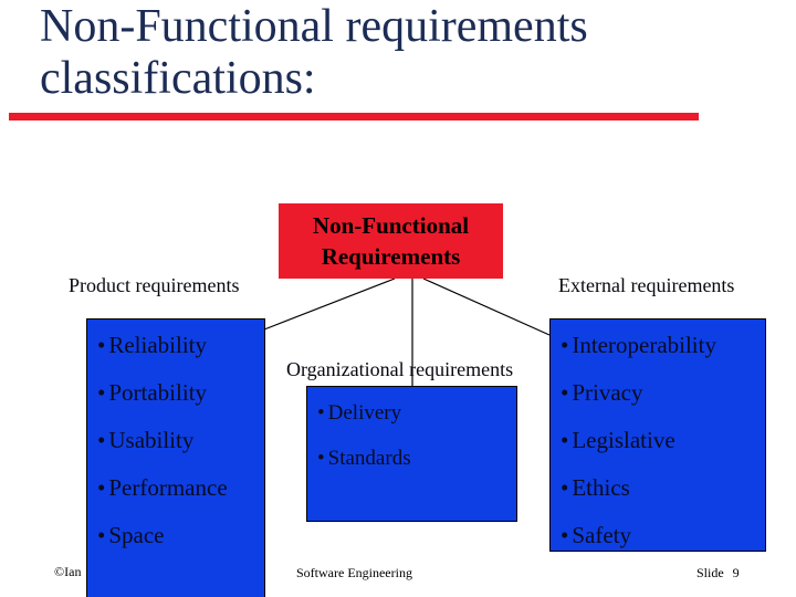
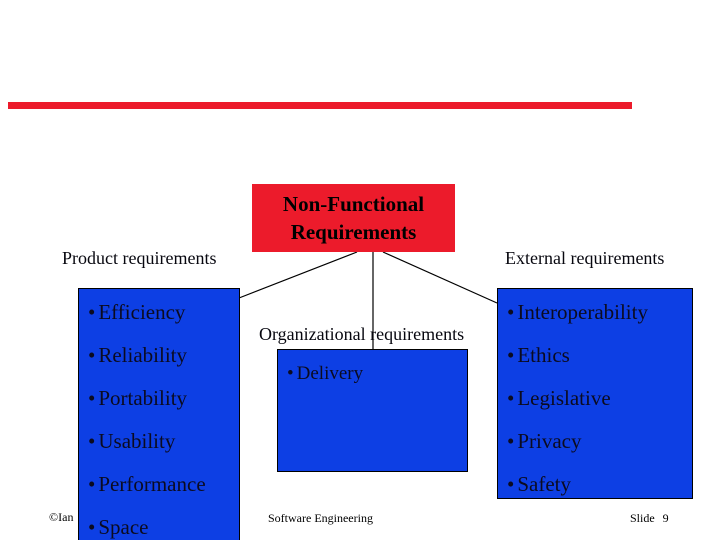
- Non-Functional requirements
- classifications:
  Non-Functional
  Requirements
  Product requirements
  External requirements
  Organizational requirements
+ Efficiency
  Reliability
  Portability
  Usability
  Performance
  Space
  Delivery
- Standards
  Interoperability
- Privacy
+ Ethics
  Legislative
- Ethics
+ Privacy
  Safety
  ©Ian
  Software Engineering
  Slide 9
